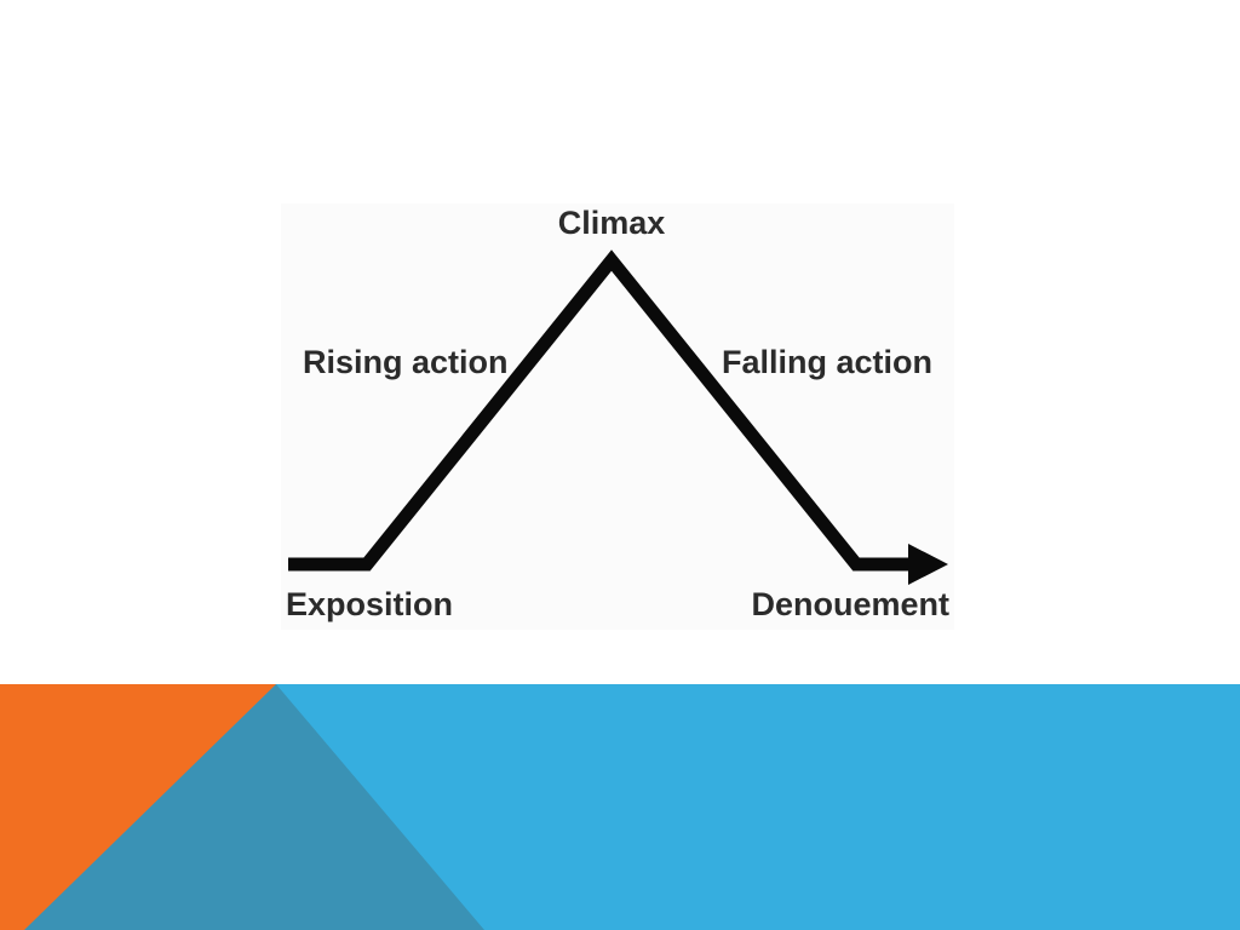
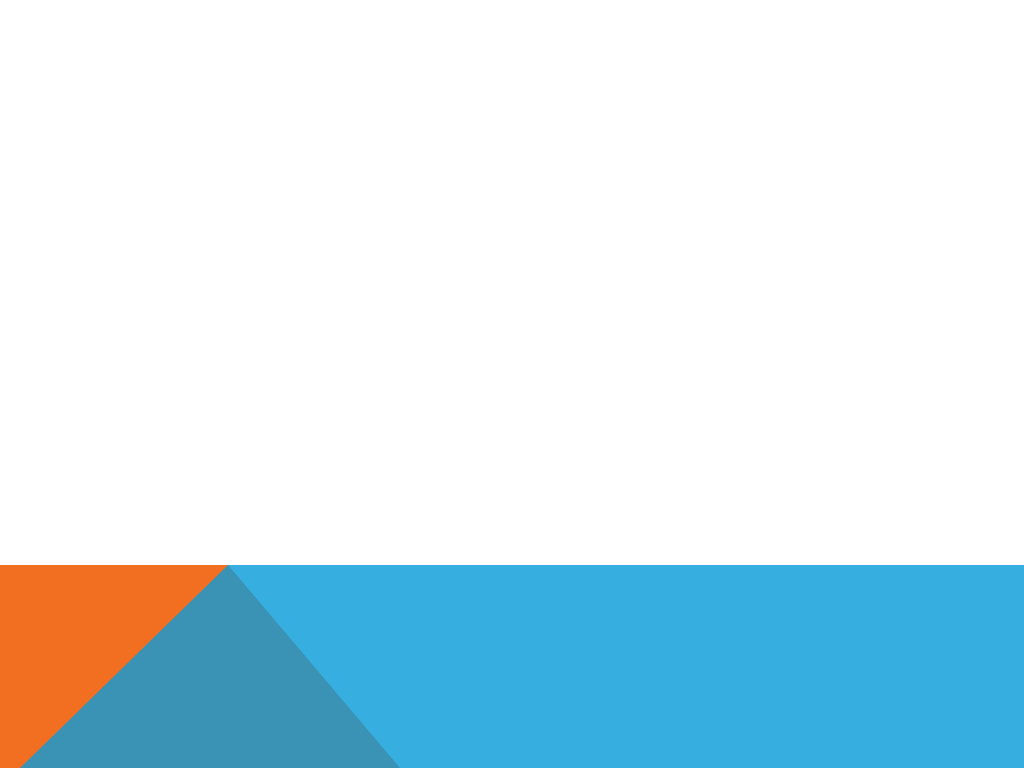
- Climax
- Rising action
- Falling action
- Exposition
- Denouement
